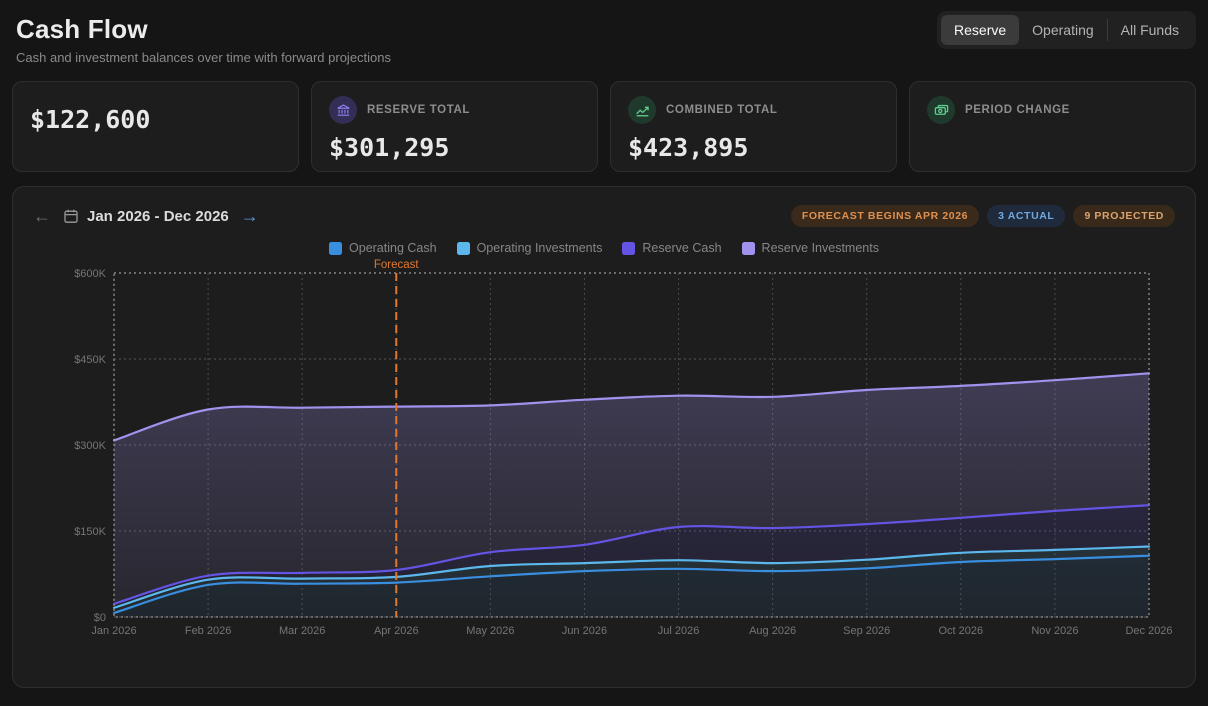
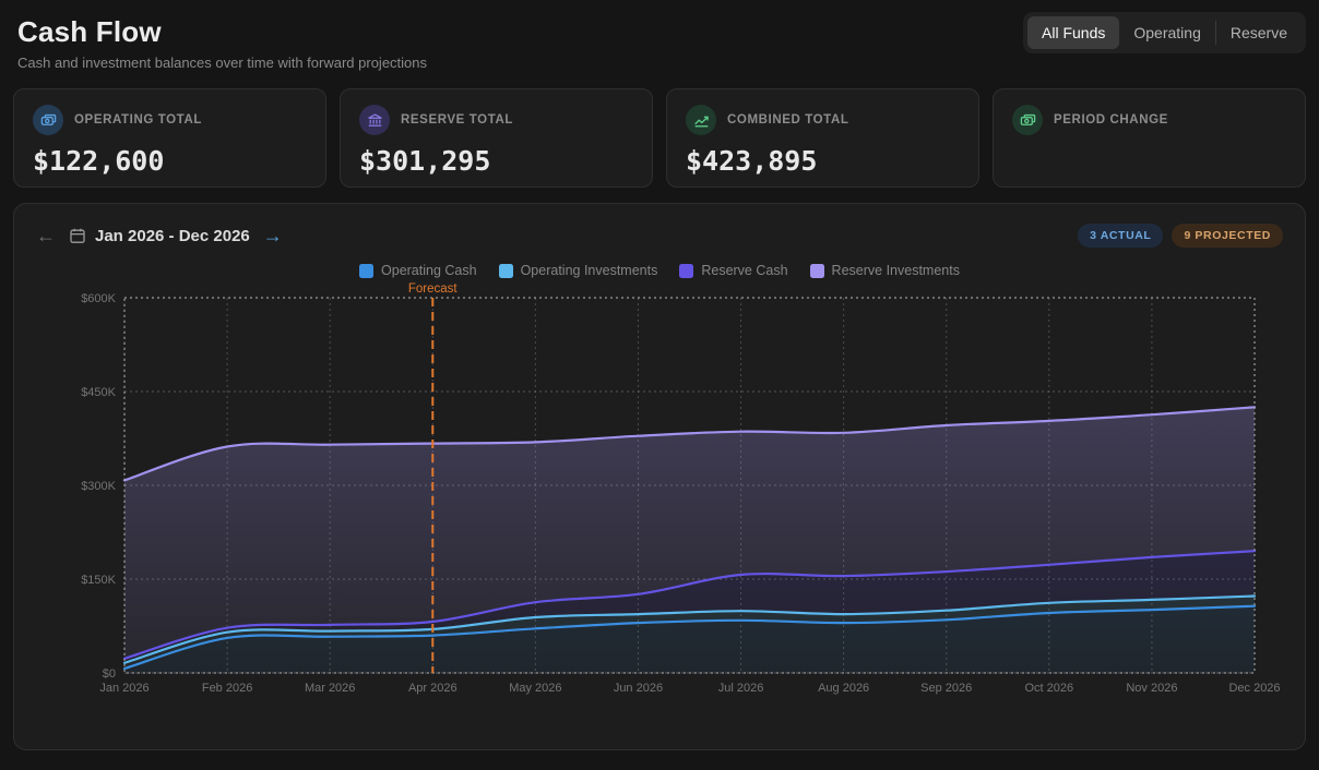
  Cash Flow
  Cash and investment balances over time with forward projections
- Reserve
+ All Funds
  Operating
- All Funds
+ Reserve
+ OPERATING TOTAL
  $122,600
  RESERVE TOTAL
  $301,295
  COMBINED TOTAL
  $423,895
  PERIOD CHANGE
  ←
  Jan 2026 - Dec 2026
  →
- FORECAST BEGINS APR 2026
  3 ACTUAL
  9 PROJECTED
  Operating Cash
  Operating Investments
  Reserve Cash
  Reserve Investments
  $0
  $150K
  $300K
  $450K
  $600K
  Jan 2026
  Feb 2026
  Mar 2026
  Apr 2026
  May 2026
  Jun 2026
  Jul 2026
  Aug 2026
  Sep 2026
  Oct 2026
  Nov 2026
  Dec 2026
  Forecast
